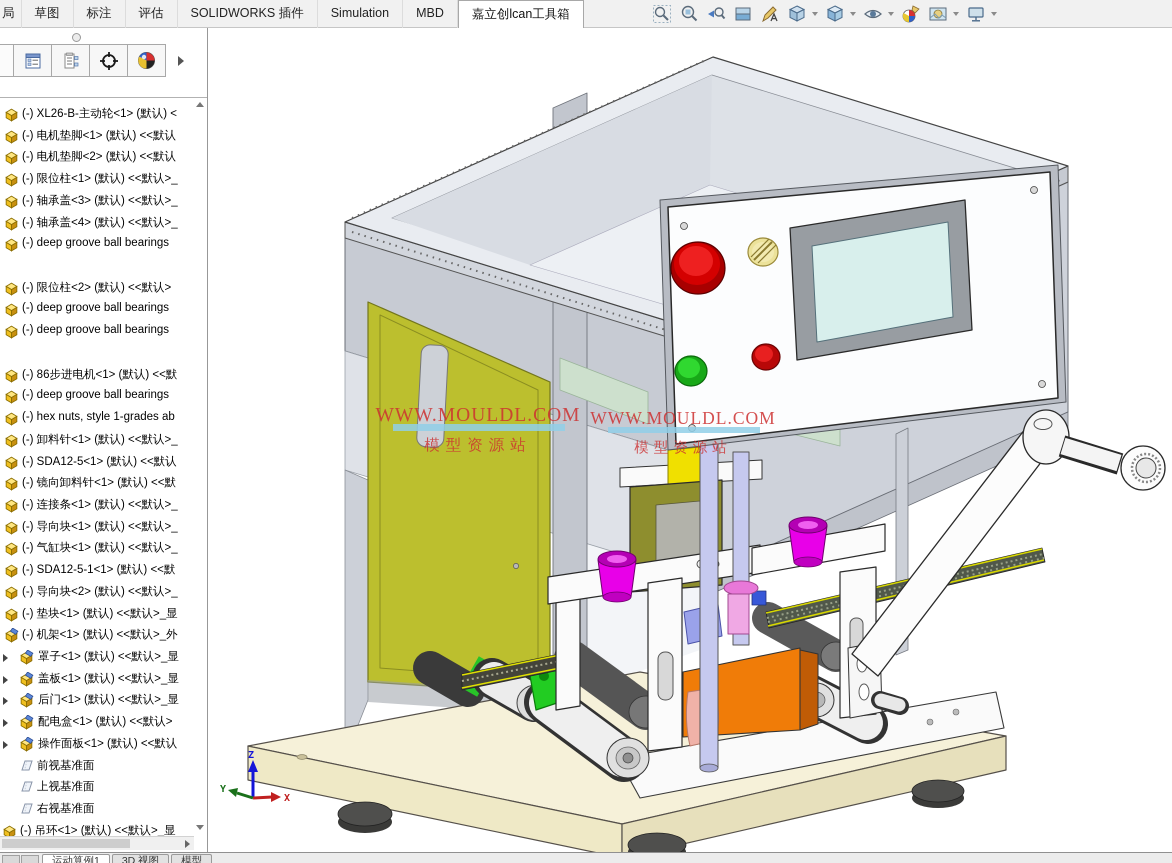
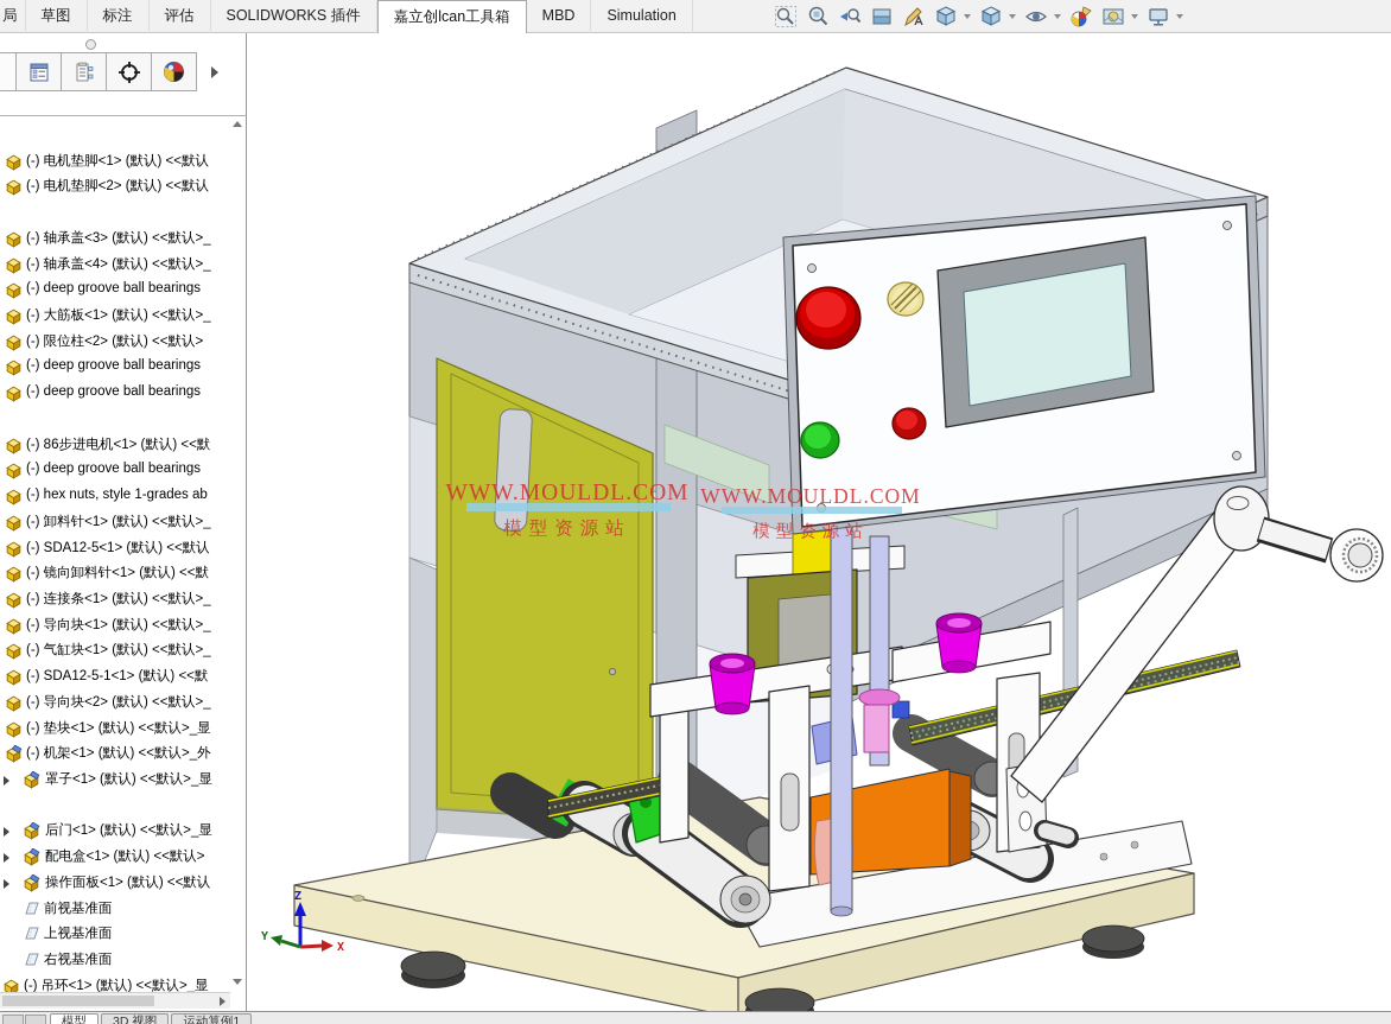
  局
  草图
  标注
  评估
  SOLIDWORKS 插件
- Simulation
+ 嘉立创lcan工具箱
  MBD
- 嘉立创lcan工具箱
+ Simulation
- (-) XL26-B-主动轮<1> (默认) <
  (-) 电机垫脚<1> (默认) <<默认
  (-) 电机垫脚<2> (默认) <<默认
- (-) 限位柱<1> (默认) <<默认>_
  (-) 轴承盖<3> (默认) <<默认>_
  (-) 轴承盖<4> (默认) <<默认>_
  (-) deep groove ball bearings
+ (-) 大筋板<1> (默认) <<默认>_
  (-) 限位柱<2> (默认) <<默认>
  (-) deep groove ball bearings
  (-) deep groove ball bearings
  (-) 86步进电机<1> (默认) <<默
  (-) deep groove ball bearings
  (-) hex nuts, style 1-grades ab
  (-) 卸料针<1> (默认) <<默认>_
  (-) SDA12-5<1> (默认) <<默认
  (-) 镜向卸料针<1> (默认) <<默
  (-) 连接条<1> (默认) <<默认>_
  (-) 导向块<1> (默认) <<默认>_
  (-) 气缸块<1> (默认) <<默认>_
  (-) SDA12-5-1<1> (默认) <<默
  (-) 导向块<2> (默认) <<默认>_
  (-) 垫块<1> (默认) <<默认>_显
  (-) 机架<1> (默认) <<默认>_外
  罩子<1> (默认) <<默认>_显
- 盖板<1> (默认) <<默认>_显
  后门<1> (默认) <<默认>_显
  配电盒<1> (默认) <<默认>
  操作面板<1> (默认) <<默认
  前视基准面
  上视基准面
  右视基准面
  (-) 吊环<1> (默认) <<默认>_显
  WWW.MOULDL.COM
  模型资源站
  WWW.MOULDL.COM
  模型资源站
  Z
  X
  Y
- 运动算例1
+ 模型
  3D 视图
- 模型
+ 运动算例1
